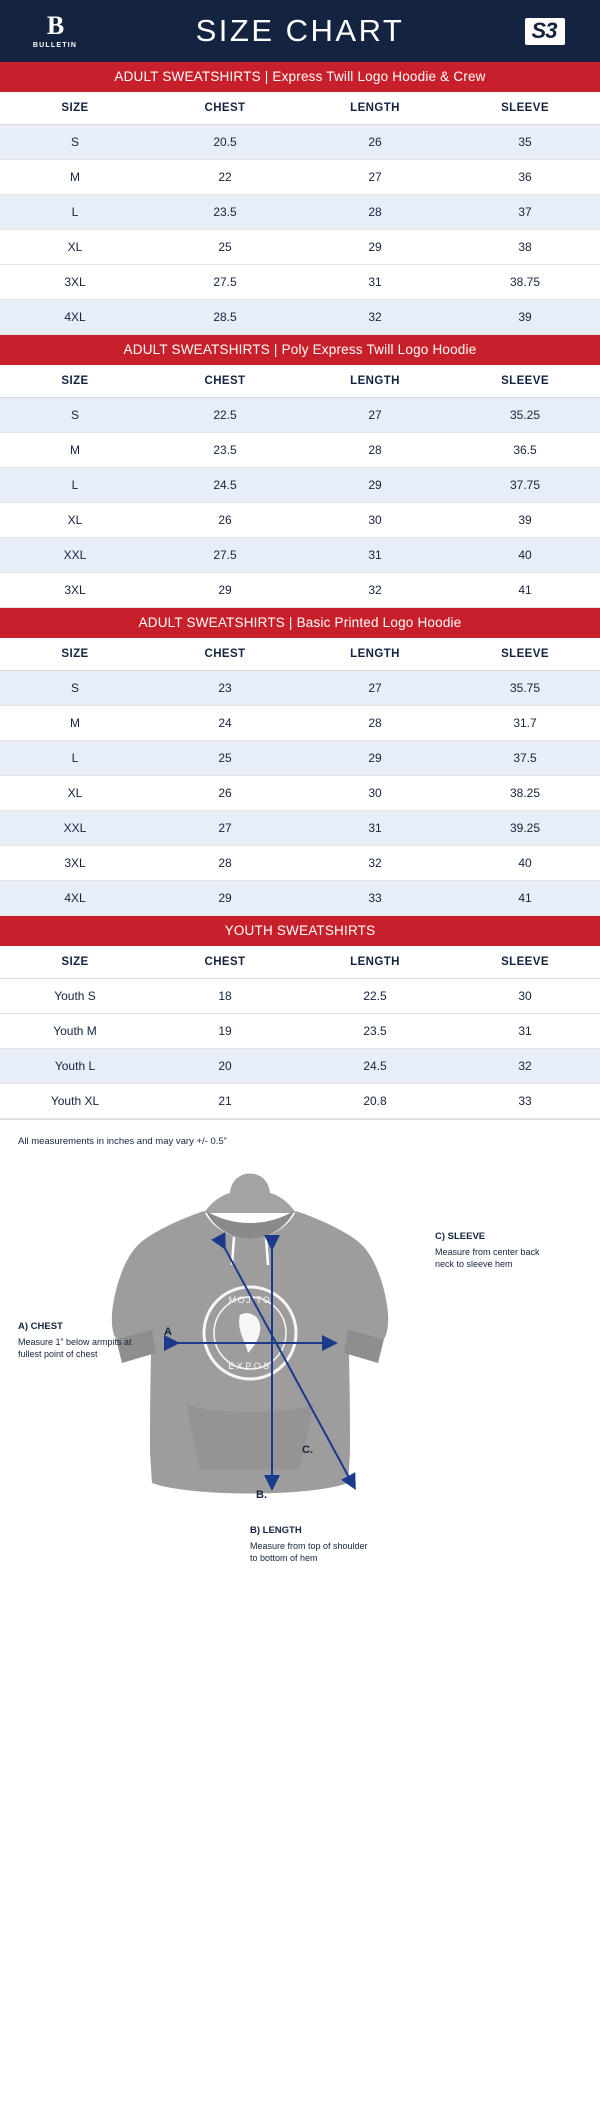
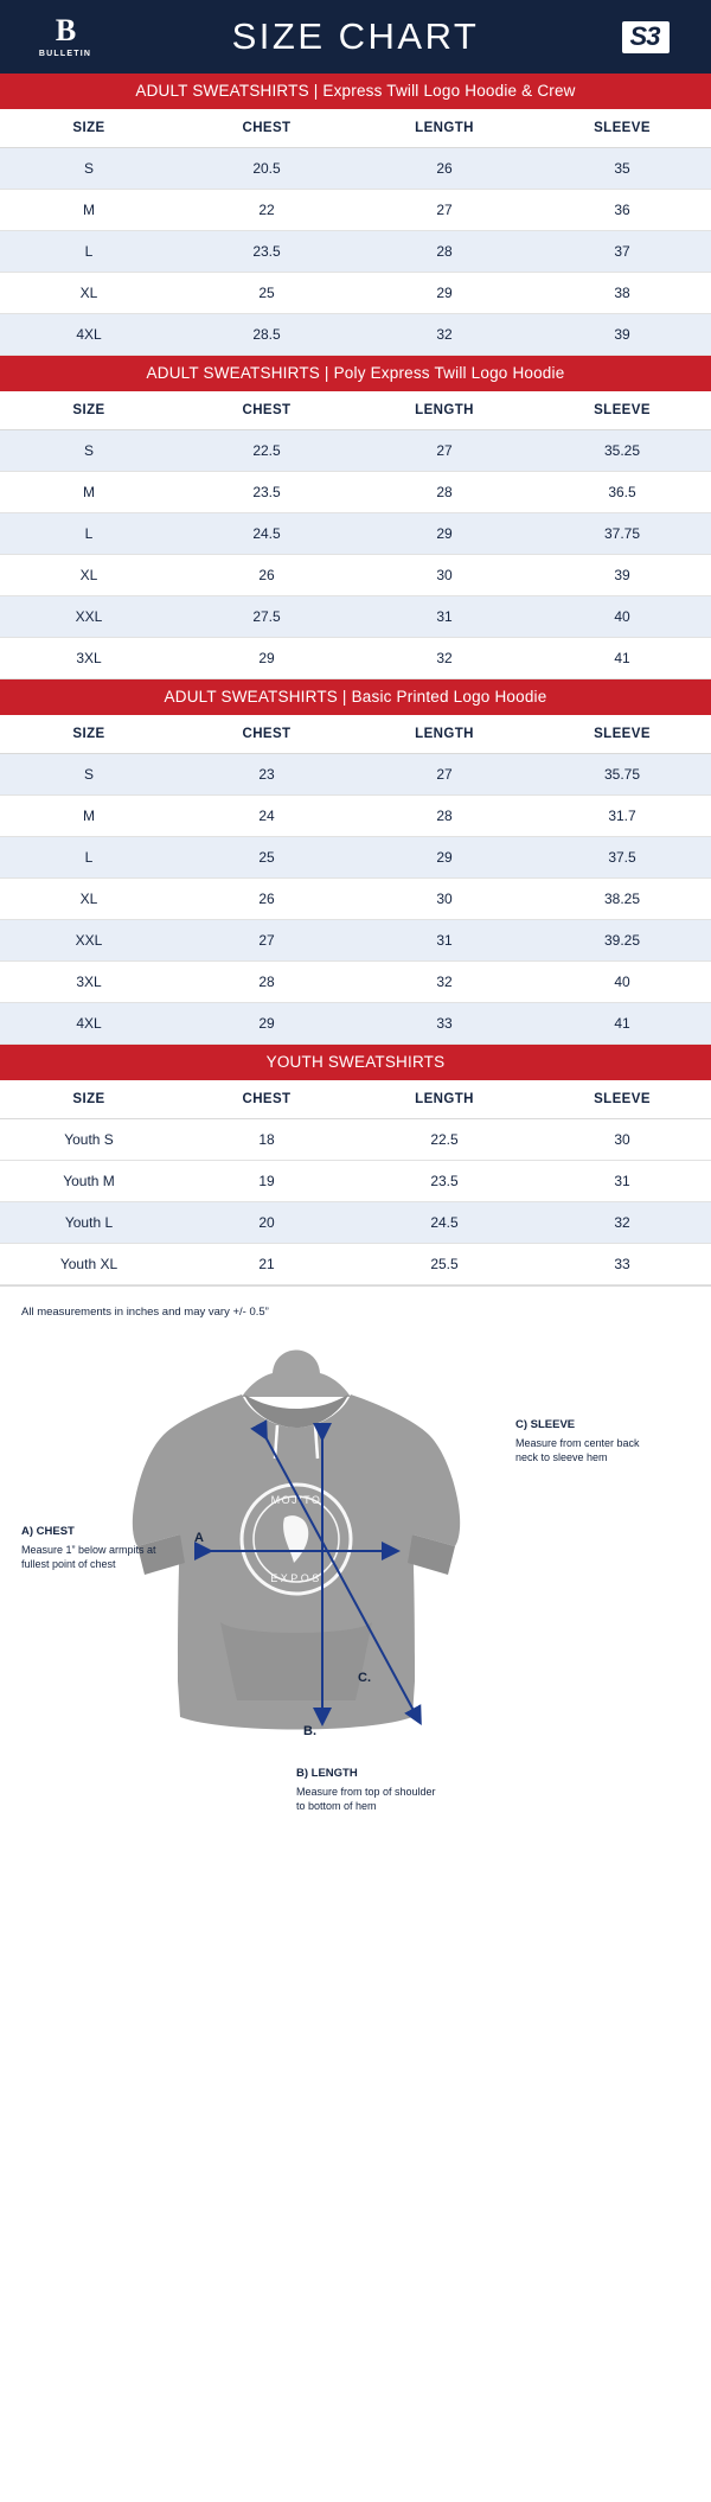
  B
  SIZE CHART
  S3
  ADULT SWEATSHIRTS | Express Twill Logo Hoodie & Crew
  SIZE	CHEST	LENGTH	SLEEVE
  S	20.5	26	35
  M	22	27	36
  L	23.5	28	37
  XL	25	29	38
- 3XL	27.5	31	38.75
  4XL	28.5	32	39
  ADULT SWEATSHIRTS | Poly Express Twill Logo Hoodie
  SIZE	CHEST	LENGTH	SLEEVE
  S	22.5	27	35.25
  M	23.5	28	36.5
  L	24.5	29	37.75
  XL	26	30	39
  XXL	27.5	31	40
  3XL	29	32	41
  ADULT SWEATSHIRTS | Basic Printed Logo Hoodie
  SIZE	CHEST	LENGTH	SLEEVE
  S	23	27	35.75
  M	24	28	31.7
  L	25	29	37.5
  XL	26	30	38.25
  XXL	27	31	39.25
  3XL	28	32	40
  4XL	29	33	41
  YOUTH SWEATSHIRTS
  SIZE	CHEST	LENGTH	SLEEVE
  Youth S	18	22.5	30
  Youth M	19	23.5	31
  Youth L	20	24.5	32
- Youth XL	21	20.8	33
+ Youth XL	21	25.5	33
  All measurements in inches and may vary +/- 0.5”
  MOJITO
  EXPOS
  A
  B.
  C.
  A) CHEST
  Measure 1” below armpits at fullest point of chest
  C) SLEEVE
  Measure from center back neck to sleeve hem
  B) LENGTH
  Measure from top of shoulder to bottom of hem
